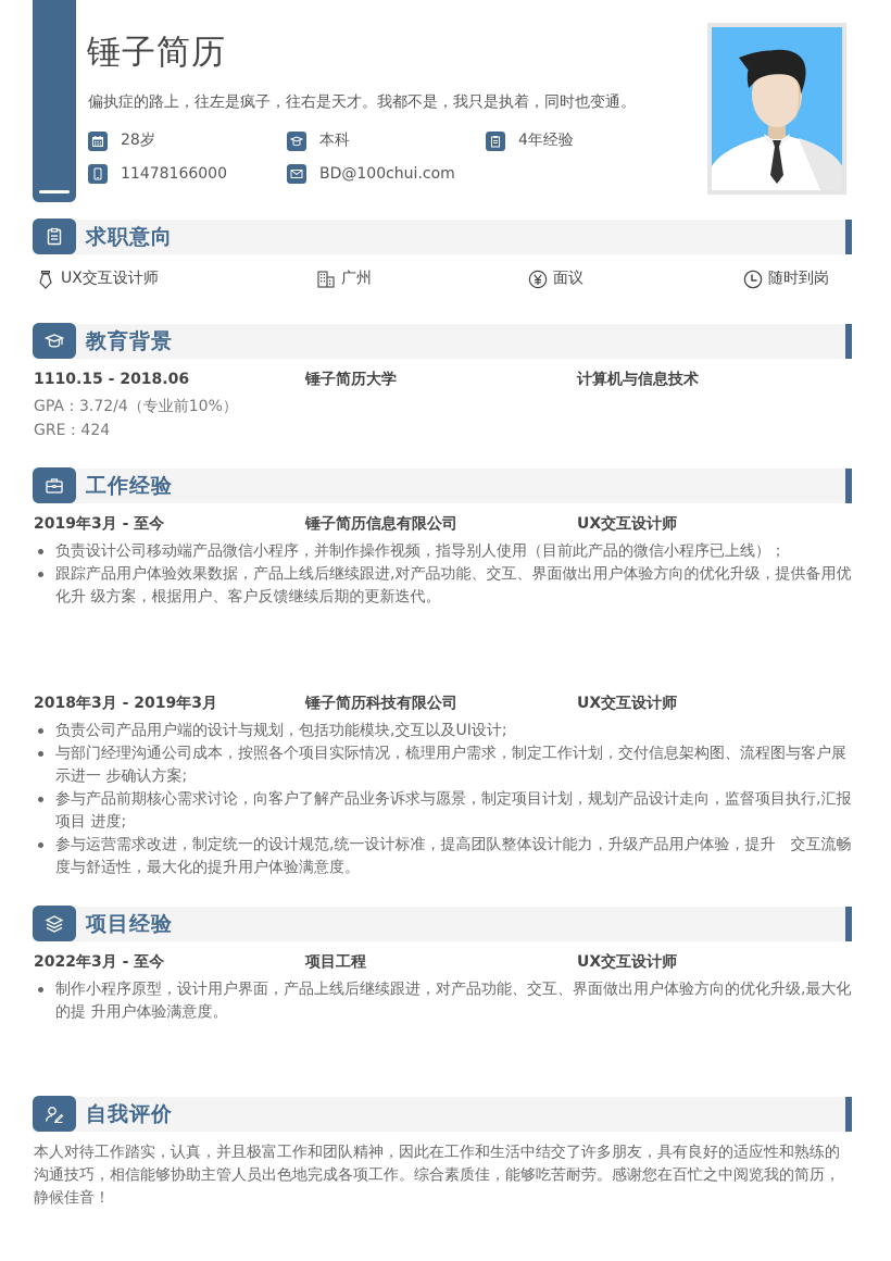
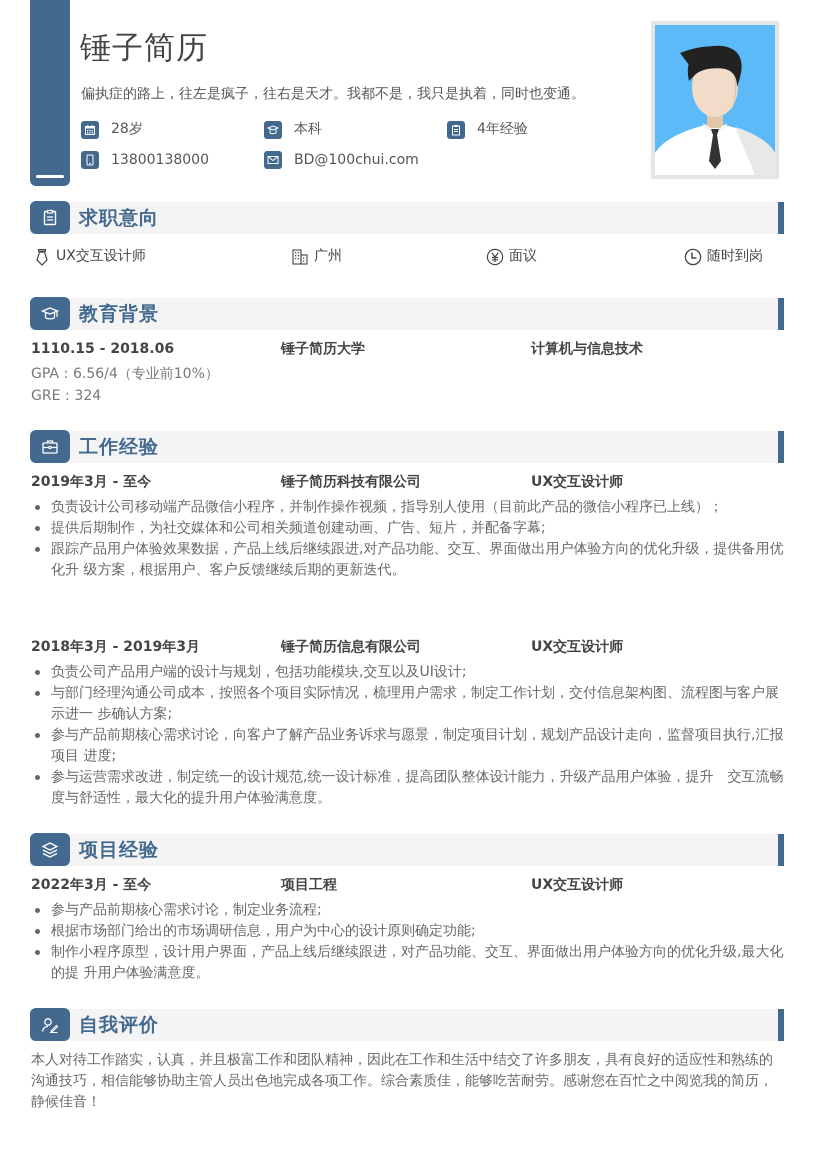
  锤子简历
  偏执症的路上，往左是疯子，往右是天才。我都不是，我只是执着，同时也变通。
  28岁
  本科
  4年经验
- 11478166000
+ 13800138000
  BD@100chui.com
  求职意向
  UX交互设计师
  广州
  面议
  随时到岗
  教育背景
  1110.15 - 2018.06
  锤子简历大学
  计算机与信息技术
- GPA：3.72/4（专业前10%）
+ GPA：6.56/4（专业前10%）
- GRE：424
+ GRE：324
  工作经验
  2019年3月 - 至今
- 锤子简历信息有限公司
+ 锤子简历科技有限公司
  UX交互设计师
  负责设计公司移动端产品微信小程序，并制作操作视频，指导别人使用（目前此产品的微信小程序已上线）；
+ 提供后期制作，为社交媒体和公司相关频道创建动画、广告、短片，并配备字幕;
  跟踪产品用户体验效果数据，产品上线后继续跟进,对产品功能、交互、界面做出用户体验方向的优化升级，提供备用优化升 级方案，根据用户、客户反馈继续后期的更新迭代。
  2018年3月 - 2019年3月
- 锤子简历科技有限公司
+ 锤子简历信息有限公司
  UX交互设计师
  负责公司产品用户端的设计与规划，包括功能模块,交互以及UI设计;
  与部门经理沟通公司成本，按照各个项目实际情况，梳理用户需求，制定工作计划，交付信息架构图、流程图与客户展示进一 步确认方案;
  参与产品前期核心需求讨论，向客户了解产品业务诉求与愿景，制定项目计划，规划产品设计走向，监督项目执行,汇报项目 进度;
  参与运营需求改进，制定统一的设计规范,统一设计标准，提高团队整体设计能力，升级产品用户体验，提升 交互流畅度与舒适性，最大化的提升用户体验满意度。
  项目经验
  2022年3月 - 至今
  项目工程
  UX交互设计师
+ 参与产品前期核心需求讨论，制定业务流程;
+ 根据市场部门给出的市场调研信息，用户为中心的设计原则确定功能;
  制作小程序原型，设计用户界面，产品上线后继续跟进，对产品功能、交互、界面做出用户体验方向的优化升级,最大化的提 升用户体验满意度。
  自我评价
  本人对待工作踏实，认真，并且极富工作和团队精神，因此在工作和生活中结交了许多朋友，具有良好的适应性和熟练的沟通技巧，相信能够协助主管人员出色地完成各项工作。综合素质佳，能够吃苦耐劳。感谢您在百忙之中阅览我的简历，静候佳音！
